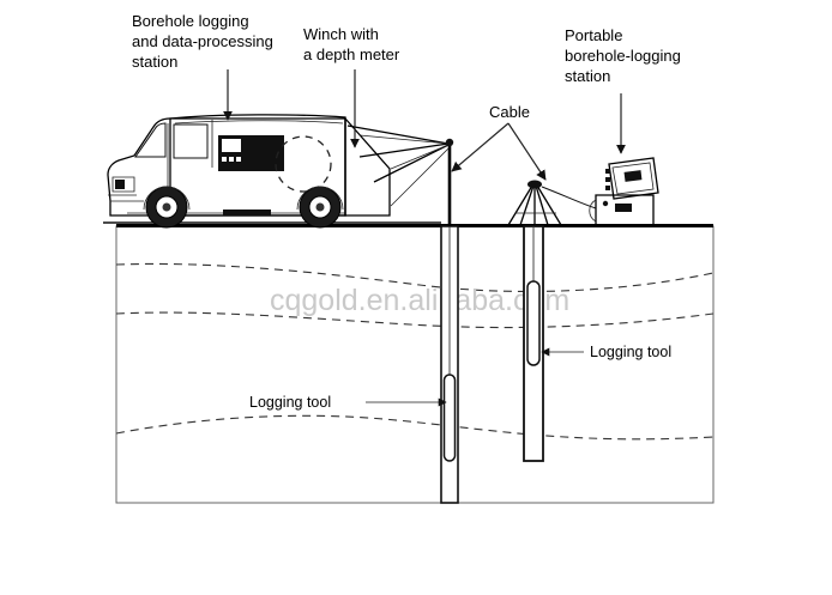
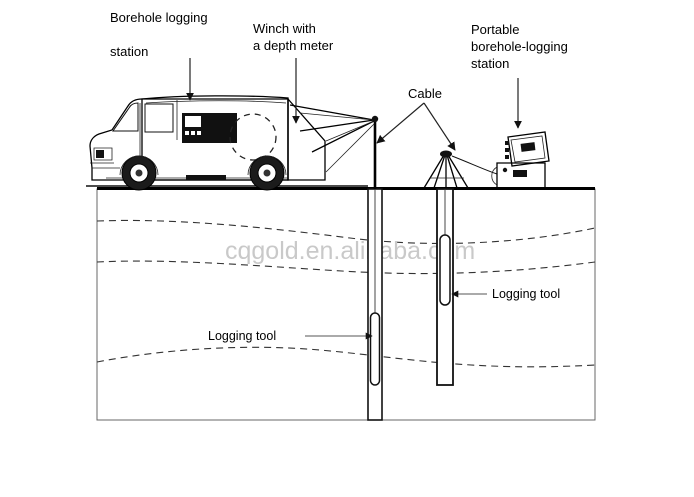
  cqgold.en.aliaba.cm
  Borehole logging
- and data-processing
  station
  Winch with
  a depth meter
  Cable
  Portable
  borehole-logging
  station
  Logging tool
  Logging tool
